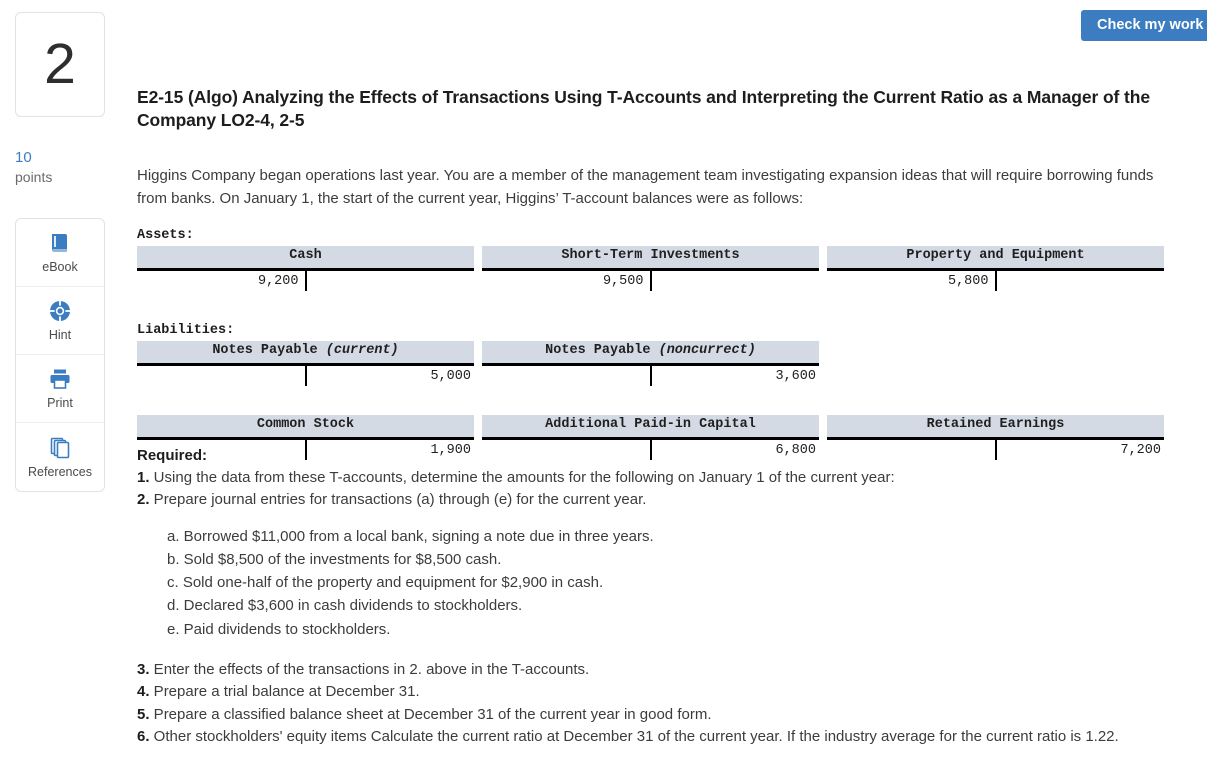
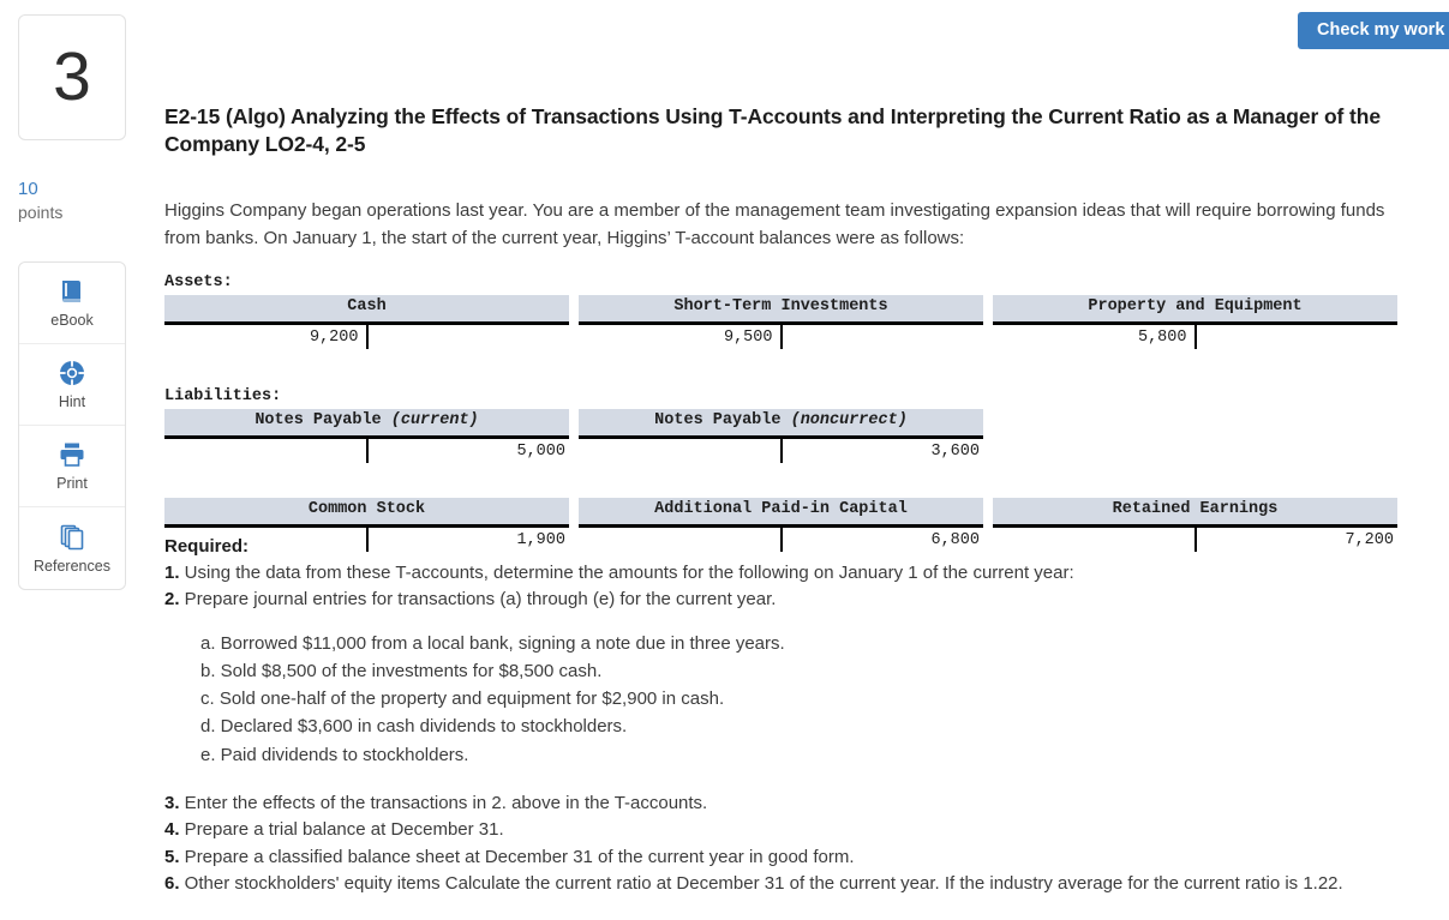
  Check my work
- 2
+ 3
  10
  points
  eBook
  Hint
  Print
  References
  E2-15 (Algo) Analyzing the Effects of Transactions Using T-Accounts and Interpreting the Current Ratio as a Manager of the Company LO2-4, 2-5
  Higgins Company began operations last year. You are a member of the management team investigating expansion ideas that will require borrowing funds from banks. On January 1, the start of the current year, Higgins’ T-account balances were as follows:
  Assets:
  Cash
  9,200
  Short-Term Investments
  9,500
  Property and Equipment
  5,800
  Liabilities:
  Notes Payable (current)
  5,000
  Notes Payable (noncurrect)
  3,600
  Common Stock
  1,900
  Additional Paid-in Capital
  6,800
  Retained Earnings
  7,200
  Required:
  1. Using the data from these T-accounts, determine the amounts for the following on January 1 of the current year:
  2. Prepare journal entries for transactions (a) through (e) for the current year.
  a. Borrowed $11,000 from a local bank, signing a note due in three years.
  b. Sold $8,500 of the investments for $8,500 cash.
  c. Sold one-half of the property and equipment for $2,900 in cash.
  d. Declared $3,600 in cash dividends to stockholders.
  e. Paid dividends to stockholders.
  3. Enter the effects of the transactions in 2. above in the T-accounts.
  4. Prepare a trial balance at December 31.
  5. Prepare a classified balance sheet at December 31 of the current year in good form.
  6. Other stockholders' equity items Calculate the current ratio at December 31 of the current year. If the industry average for the current ratio is 1.22.
